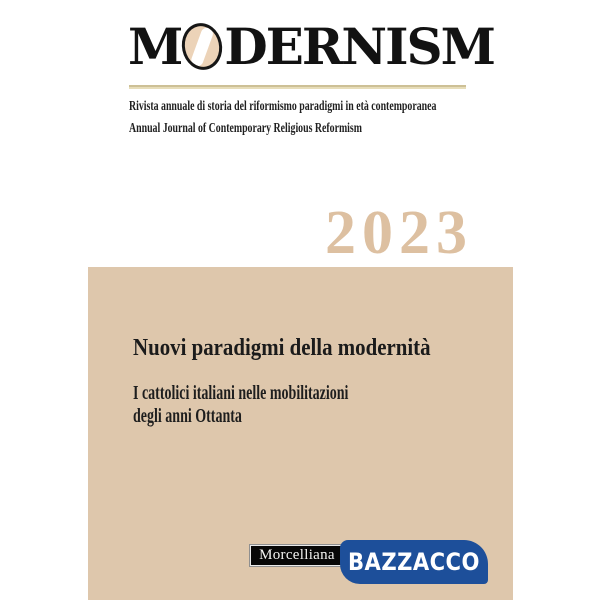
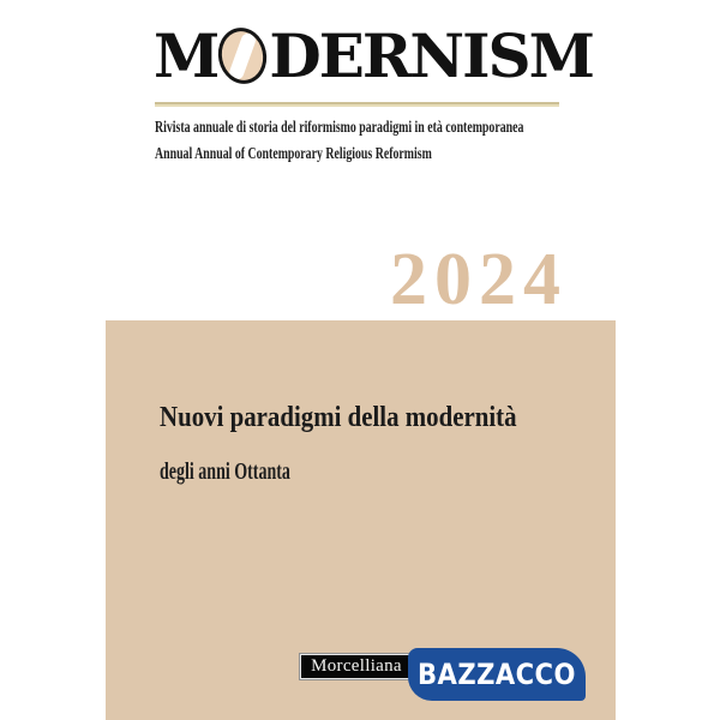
  M
  DERNISM
  Rivista annuale di storia del riformismo paradigmi in età contemporanea
- Annual Journal of Contemporary Religious Reformism
+ Annual Annual of Contemporary Religious Reformism
- 2023
+ 2024
  Nuovi paradigmi della modernità
- I cattolici italiani nelle mobilitazioni
  degli anni Ottanta
  Morcelliana
  BAZZACCO
